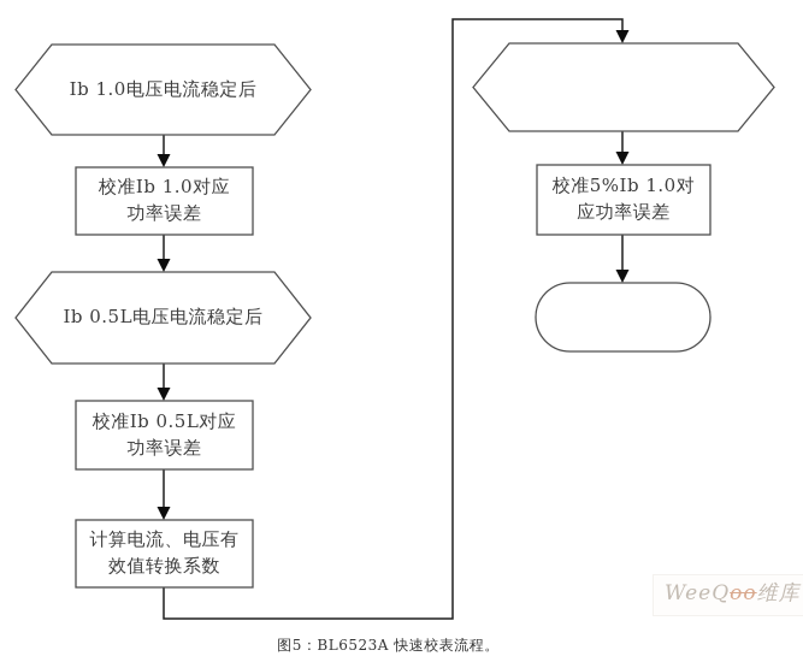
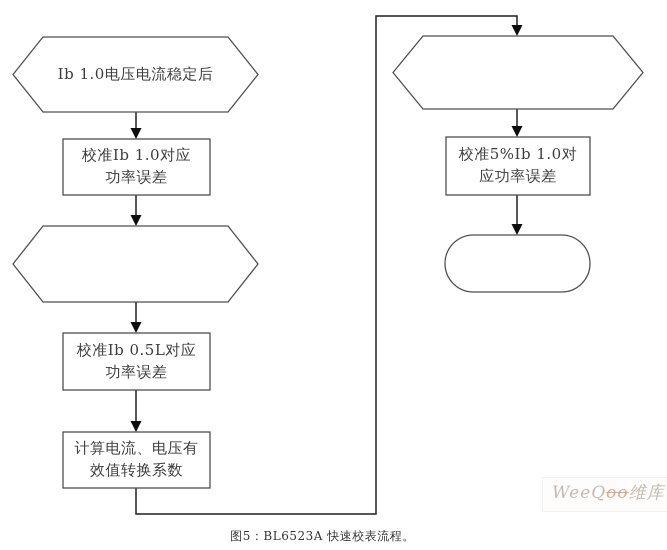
  Ib 1.0电压电流稳定后
  校准Ib 1.0对应
  功率误差
- Ib 0.5L电压电流稳定后
  校准Ib 0.5L对应
  功率误差
  计算电流、电压有
  效值转换系数
  校准5%Ib 1.0对
  应功率误差
  图5：BL6523A 快速校表流程。
  WeeQoo维库
